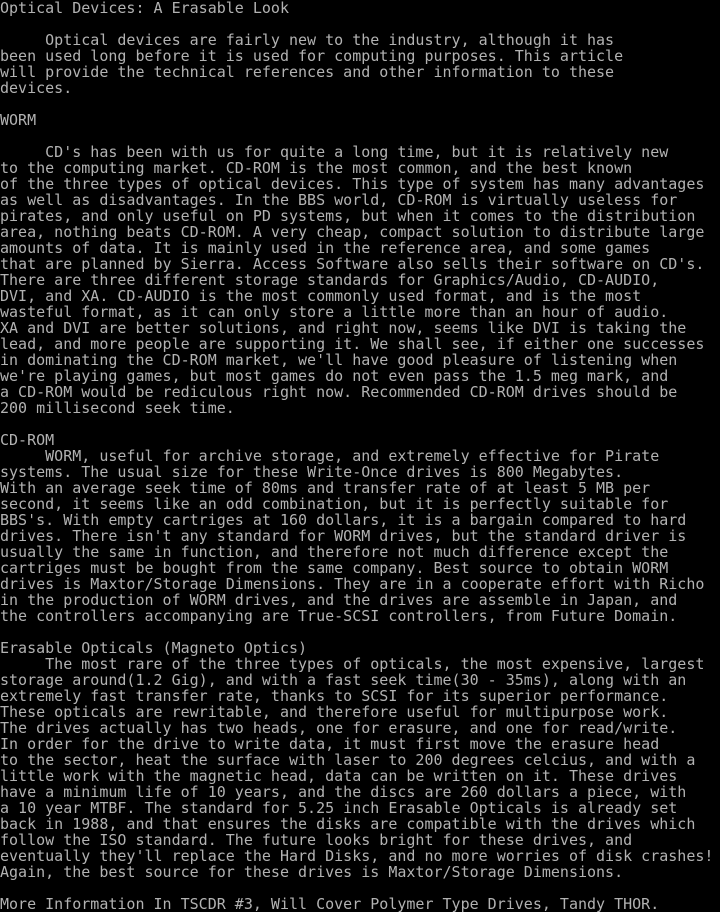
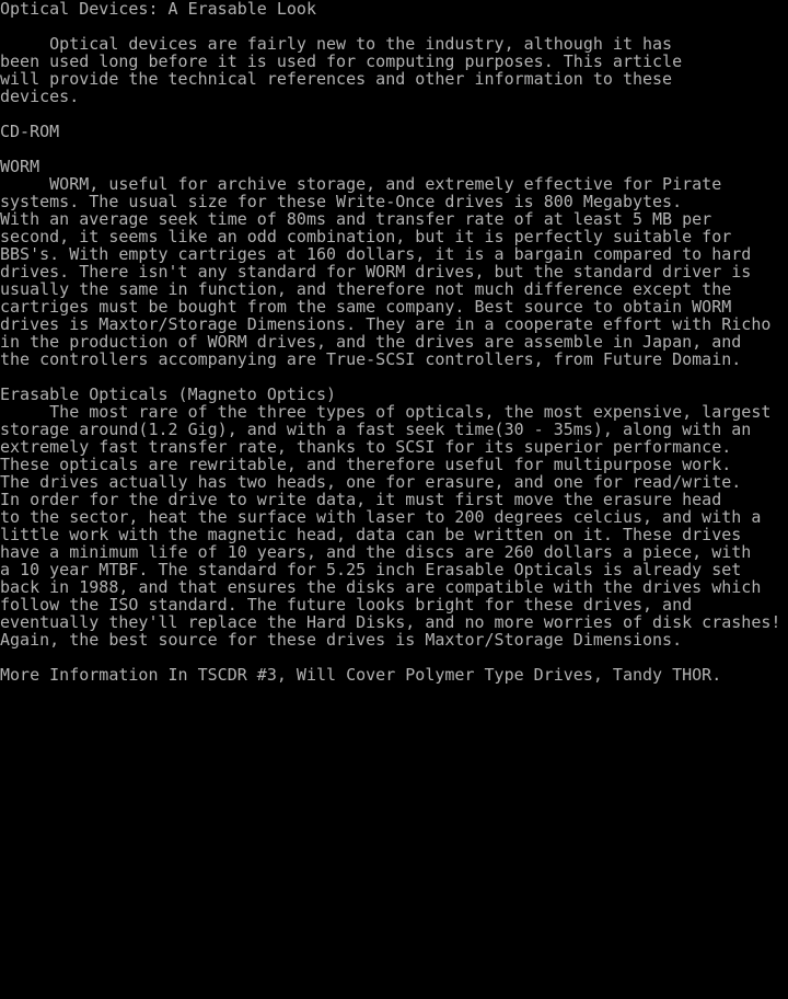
  Optical Devices: A Erasable Look
  Optical devices are fairly new to the industry, although it has
  been used long before it is used for computing purposes. This article
  will provide the technical references and other information to these
  devices.
- WORM
+ CD-ROM
- CD's has been with us for quite a long time, but it is relatively new
- to the computing market. CD-ROM is the most common, and the best known
- of the three types of optical devices. This type of system has many advantages
- as well as disadvantages. In the BBS world, CD-ROM is virtually useless for
- pirates, and only useful on PD systems, but when it comes to the distribution
- area, nothing beats CD-ROM. A very cheap, compact solution to distribute large
- amounts of data. It is mainly used in the reference area, and some games
- that are planned by Sierra. Access Software also sells their software on CD's.
- There are three different storage standards for Graphics/Audio, CD-AUDIO,
- DVI, and XA. CD-AUDIO is the most commonly used format, and is the most
- wasteful format, as it can only store a little more than an hour of audio.
- XA and DVI are better solutions, and right now, seems like DVI is taking the
- lead, and more people are supporting it. We shall see, if either one successes
- in dominating the CD-ROM market, we'll have good pleasure of listening when
- we're playing games, but most games do not even pass the 1.5 meg mark, and
- a CD-ROM would be rediculous right now. Recommended CD-ROM drives should be
- 200 millisecond seek time.
- CD-ROM
+ WORM
  WORM, useful for archive storage, and extremely effective for Pirate
  systems. The usual size for these Write-Once drives is 800 Megabytes.
  With an average seek time of 80ms and transfer rate of at least 5 MB per
  second, it seems like an odd combination, but it is perfectly suitable for
  BBS's. With empty cartriges at 160 dollars, it is a bargain compared to hard
  drives. There isn't any standard for WORM drives, but the standard driver is
  usually the same in function, and therefore not much difference except the
  cartriges must be bought from the same company. Best source to obtain WORM
  drives is Maxtor/Storage Dimensions. They are in a cooperate effort with Richo
  in the production of WORM drives, and the drives are assemble in Japan, and
  the controllers accompanying are True-SCSI controllers, from Future Domain.
  Erasable Opticals (Magneto Optics)
  The most rare of the three types of opticals, the most expensive, largest
  storage around(1.2 Gig), and with a fast seek time(30 - 35ms), along with an
  extremely fast transfer rate, thanks to SCSI for its superior performance.
  These opticals are rewritable, and therefore useful for multipurpose work.
  The drives actually has two heads, one for erasure, and one for read/write.
  In order for the drive to write data, it must first move the erasure head
  to the sector, heat the surface with laser to 200 degrees celcius, and with a
  little work with the magnetic head, data can be written on it. These drives
  have a minimum life of 10 years, and the discs are 260 dollars a piece, with
  a 10 year MTBF. The standard for 5.25 inch Erasable Opticals is already set
  back in 1988, and that ensures the disks are compatible with the drives which
  follow the ISO standard. The future looks bright for these drives, and
  eventually they'll replace the Hard Disks, and no more worries of disk crashes!
  Again, the best source for these drives is Maxtor/Storage Dimensions.
  More Information In TSCDR #3, Will Cover Polymer Type Drives, Tandy THOR.
